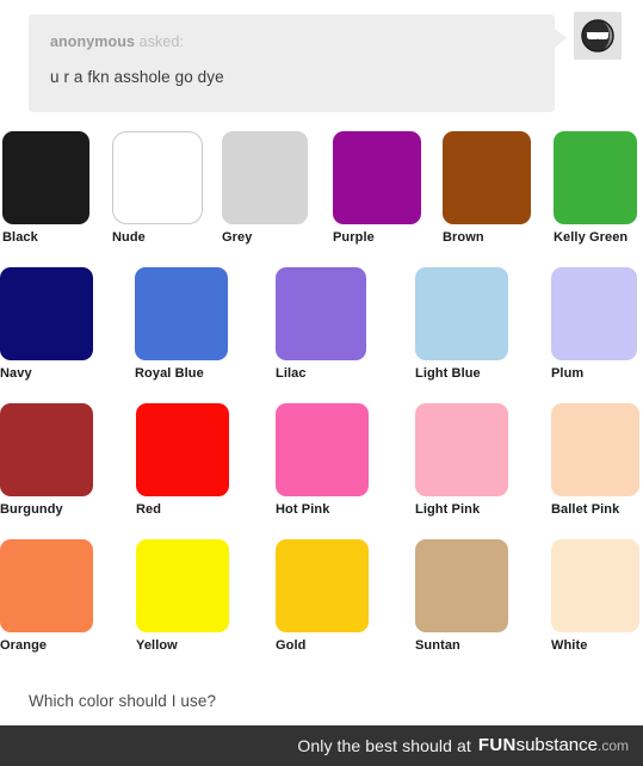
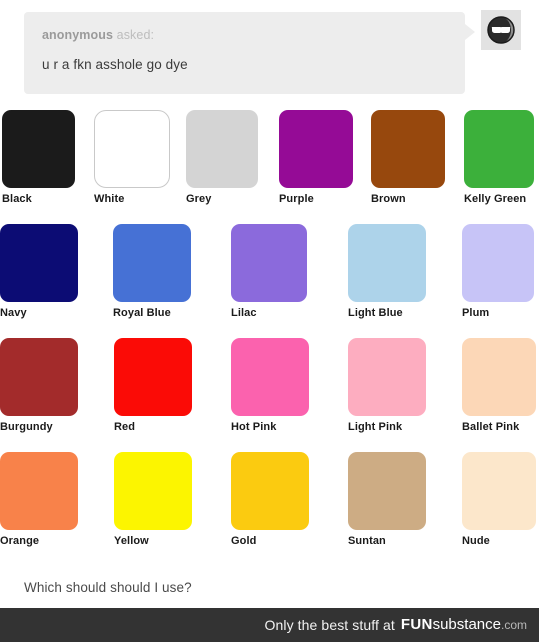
  anonymous asked:
  u r a fkn asshole go dye
  Black
- Nude
+ White
  Grey
  Purple
  Brown
  Kelly Green
  Navy
  Royal Blue
  Lilac
  Light Blue
  Plum
  Burgundy
  Red
  Hot Pink
  Light Pink
  Ballet Pink
  Orange
  Yellow
  Gold
  Suntan
- White
+ Nude
- Which color should I use?
+ Which should should I use?
- Only the best should at
+ Only the best stuff at
  FUNsubstance.com
